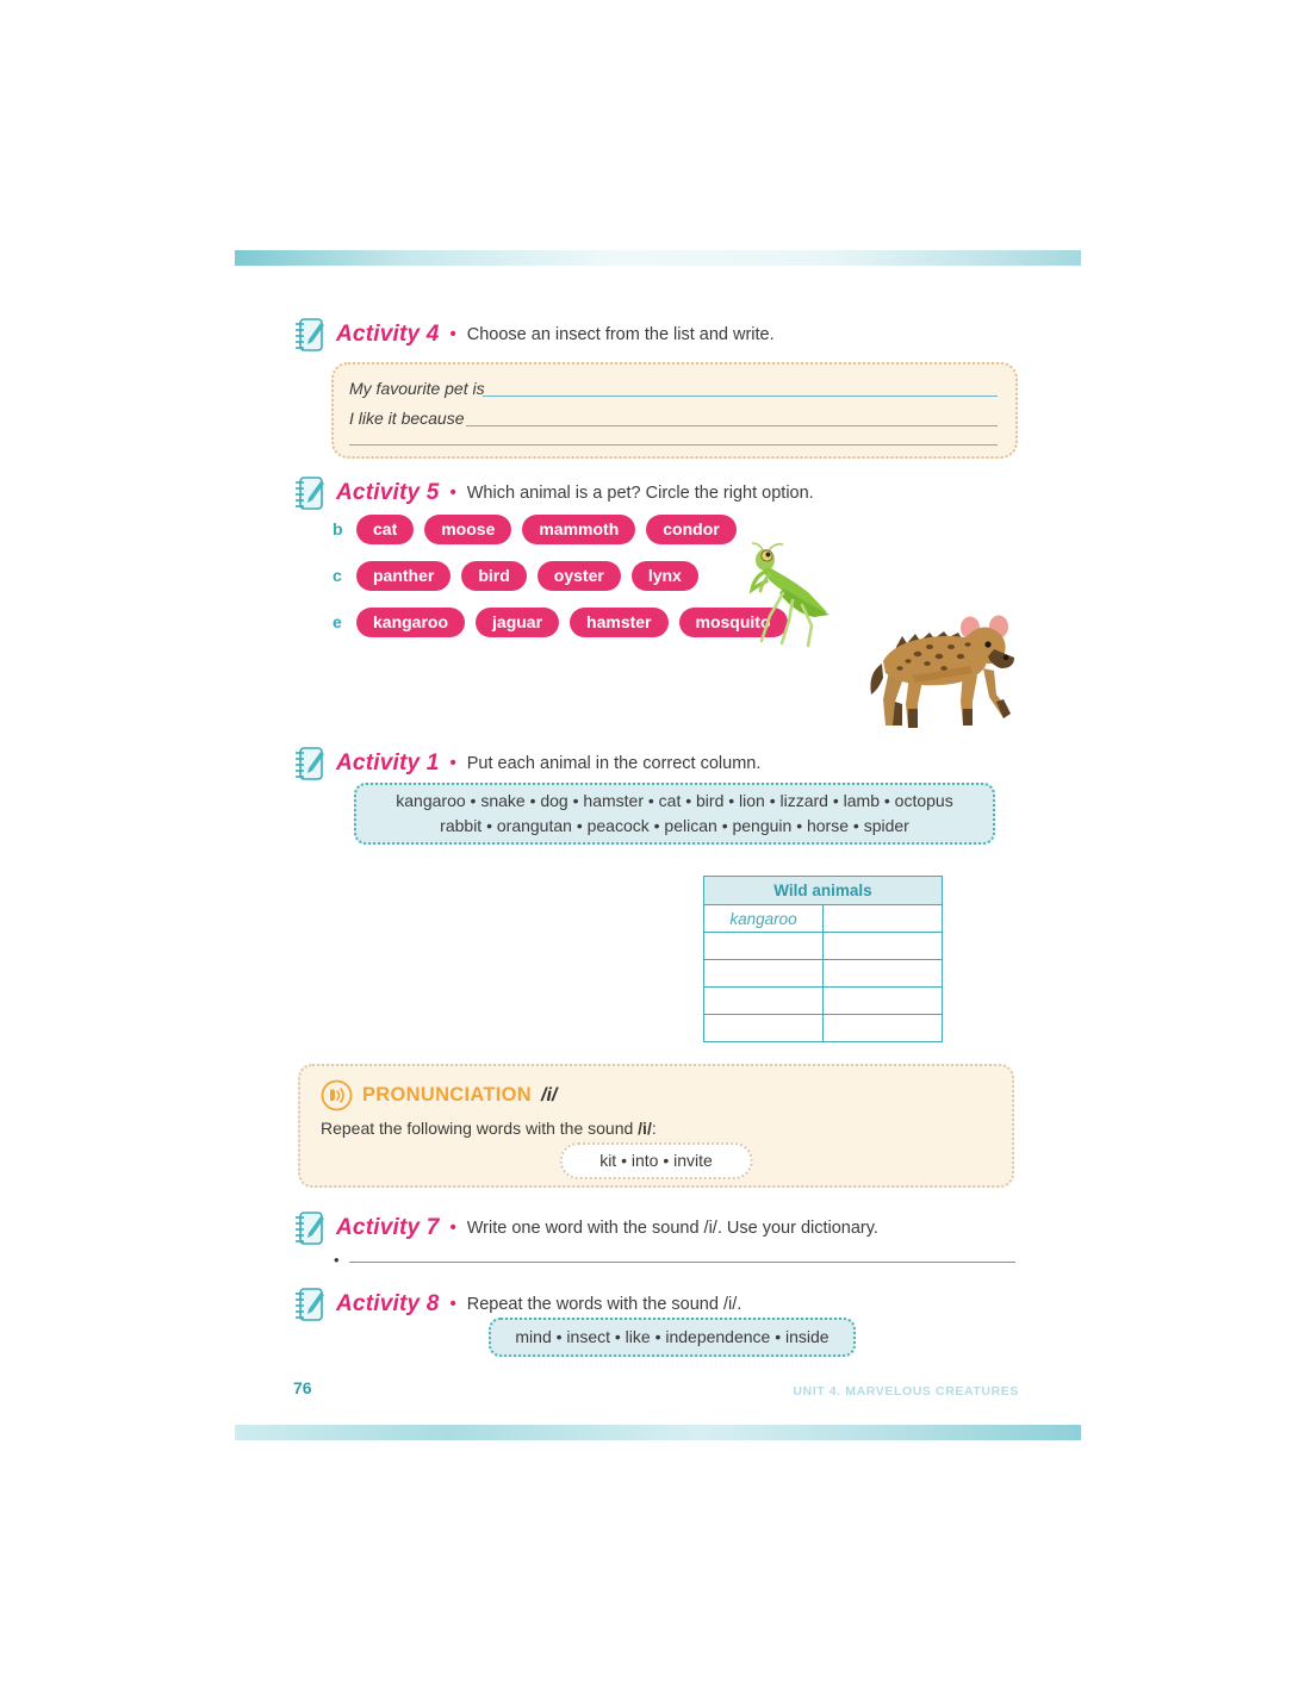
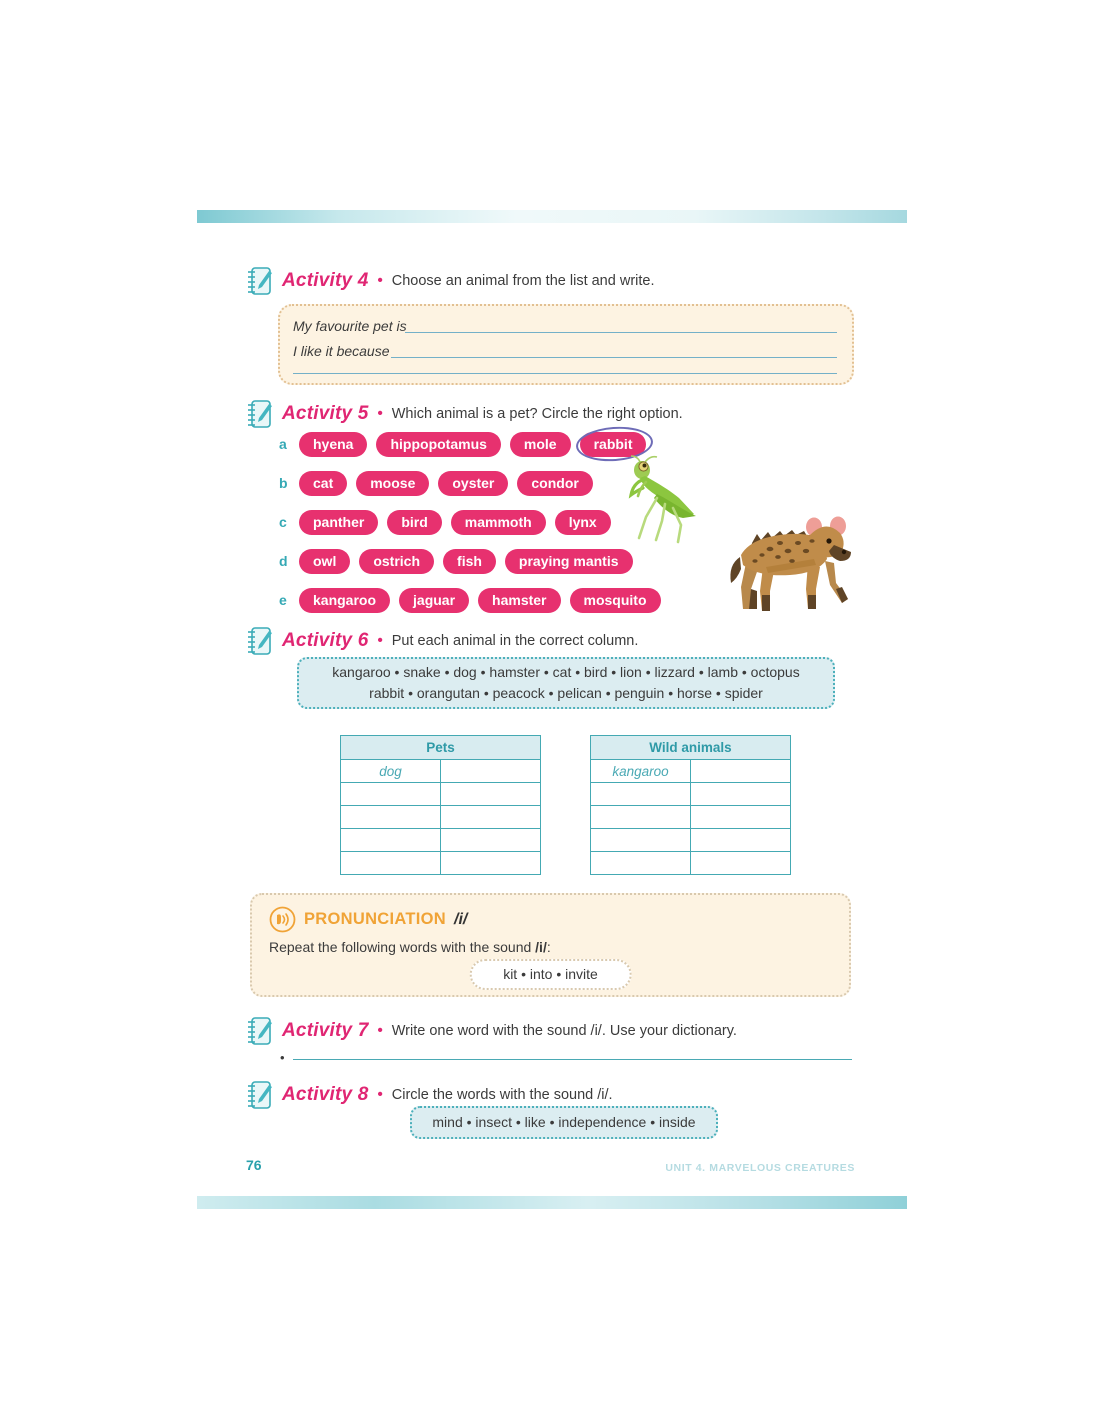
  Activity 4
  •
- Choose an insect from the list and write.
+ Choose an animal from the list and write.
  My favourite pet is
  I like it because
  Activity 5
  •
  Which animal is a pet? Circle the right option.
+ a
+ hyena
+ hippopotamus
+ mole
+ rabbit
  b
  cat
  moose
- mammoth
+ oyster
  condor
  c
  panther
  bird
- oyster
+ mammoth
  lynx
+ d
+ owl
+ ostrich
+ fish
+ praying mantis
  e
  kangaroo
  jaguar
  hamster
  mosquito
- Activity 1
+ Activity 6
  •
  Put each animal in the correct column.
  kangaroo • snake • dog • hamster • cat • bird • lion • lizzard • lamb • octopus
  rabbit • orangutan • peacock • pelican • penguin • horse • spider
+ Pets
+ dog
  Wild animals
  kangaroo
  PRONUNCIATION
  /i/
  Repeat the following words with the sound /i/:
  kit • into • invite
  Activity 7
  •
  Write one word with the sound /i/. Use your dictionary.
  •
  Activity 8
  •
- Repeat the words with the sound /i/.
+ Circle the words with the sound /i/.
  mind • insect • like • independence • inside
  76
  UNIT 4. MARVELOUS CREATURES
